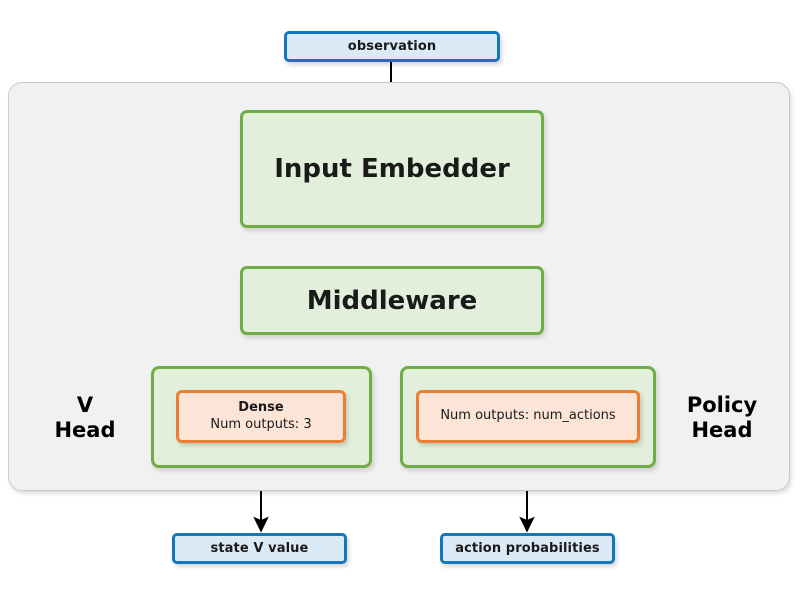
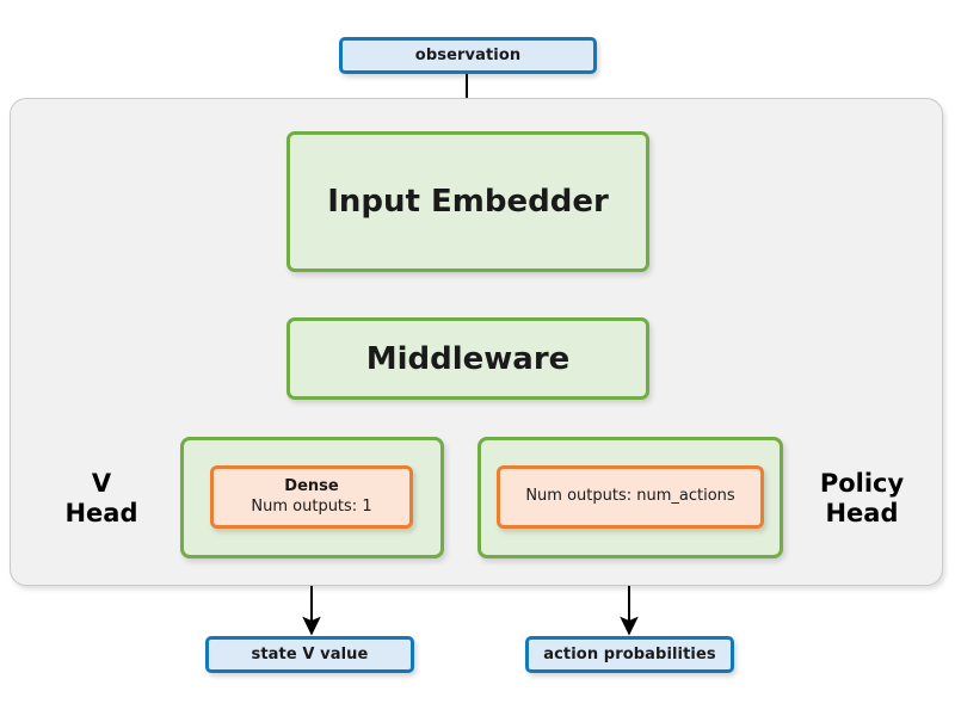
  observation
  Input Embedder
  Middleware
  Dense
- Num outputs: 3
+ Num outputs: 1
  V
  Head
  Num outputs: num_actions
  Policy
  Head
  state V value
  action probabilities
